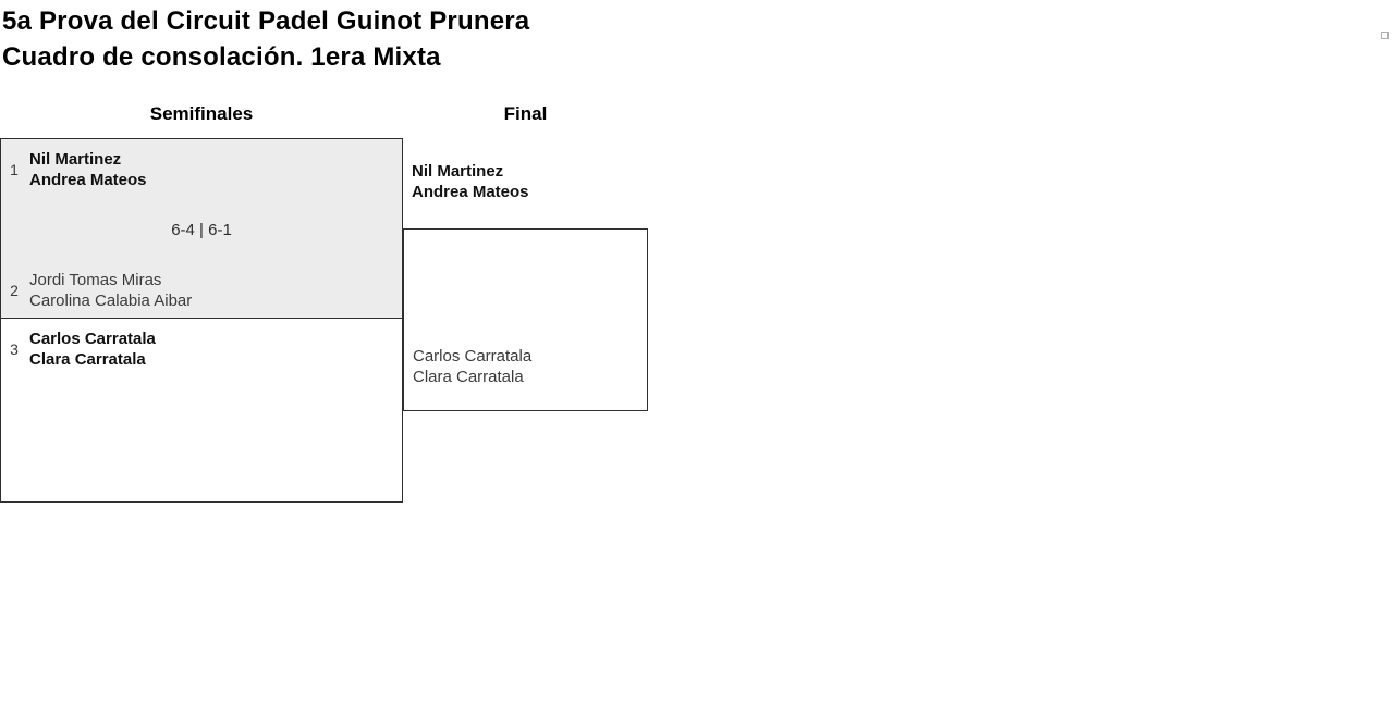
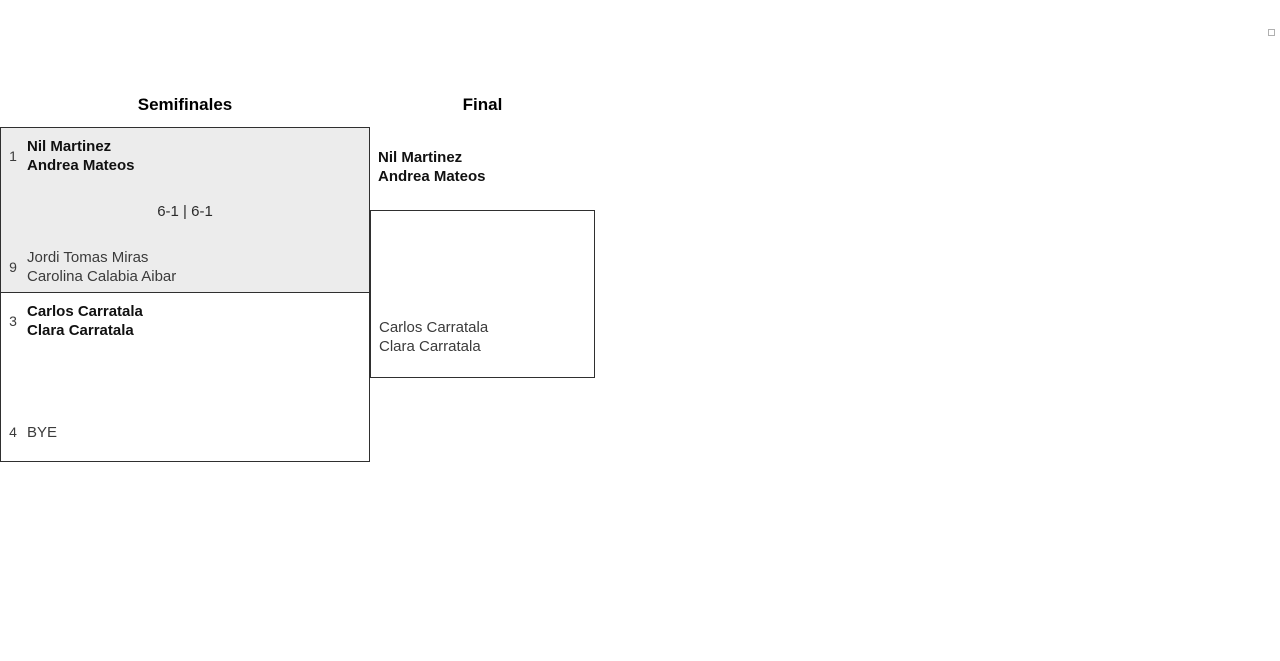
- 5a Prova del Circuit Padel Guinot Prunera
- Cuadro de consolación. 1era Mixta
  Semifinales
  Final
  1
  Nil Martinez
  Andrea Mateos
- 6-4 | 6-1
+ 6-1 | 6-1
- 2
+ 9
  Jordi Tomas Miras
  Carolina Calabia Aibar
  3
  Carlos Carratala
  Clara Carratala
+ 4
+ BYE
  Nil Martinez
  Andrea Mateos
  Carlos Carratala
  Clara Carratala
